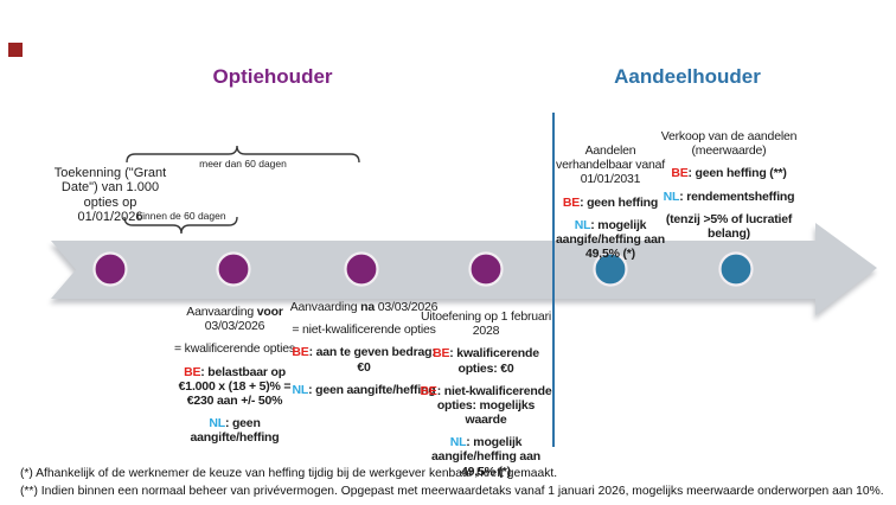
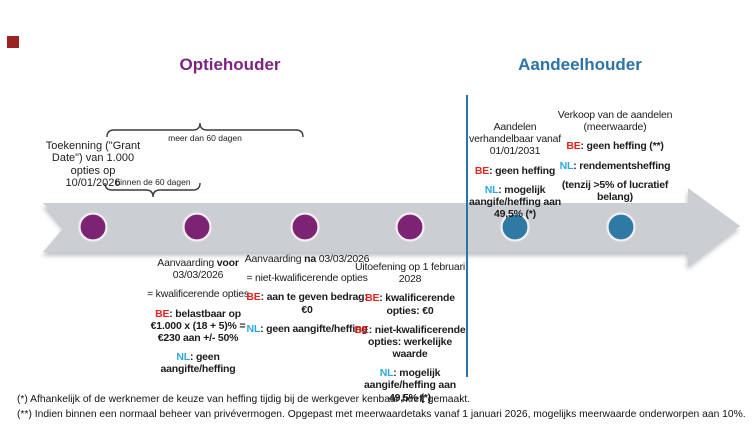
  Optiehouder
  Aandeelhouder
  Toekenning ("Grant
  Date") van 1.000
  opties op
- 01/01/2026
+ 10/01/2026
  meer dan 60 dagen
  binnen de 60 dagen
  Aandelen verhandelbaar vanaf 01/01/2031
  BE: geen heffing
  NL: mogelijk aangife/heffing aan 49,5% (*)
  Verkoop van de aandelen (meerwaarde)
  BE: geen heffing (**)
  NL: rendementsheffing
  (tenzij >5% of lucratief belang)
  Aanvaarding voor 03/03/2026
  = kwalificerende opties
  BE: belastbaar op €1.000 x (18 + 5)% = €230 aan +/- 50%
  NL: geen aangifte/heffing
  Aanvaarding na 03/03/2026
  = niet-kwalificerende opties
  BE: aan te geven bedrag: €0
  NL: geen aangifte/heffing
  Uitoefening op 1 februari 2028
  BE: kwalificerende opties: €0
- BE: niet-kwalificerende opties: mogelijks waarde
+ BE: niet-kwalificerende opties: werkelijke waarde
  NL: mogelijk aangife/heffing aan 49,5% (*)
  (*) Afhankelijk of de werknemer de keuze van heffing tijdig bij de werkgever kenbaar heeft gemaakt.
  (**) Indien binnen een normaal beheer van privévermogen. Opgepast met meerwaardetaks vanaf 1 januari 2026, mogelijks meerwaarde onderworpen aan 10%.
